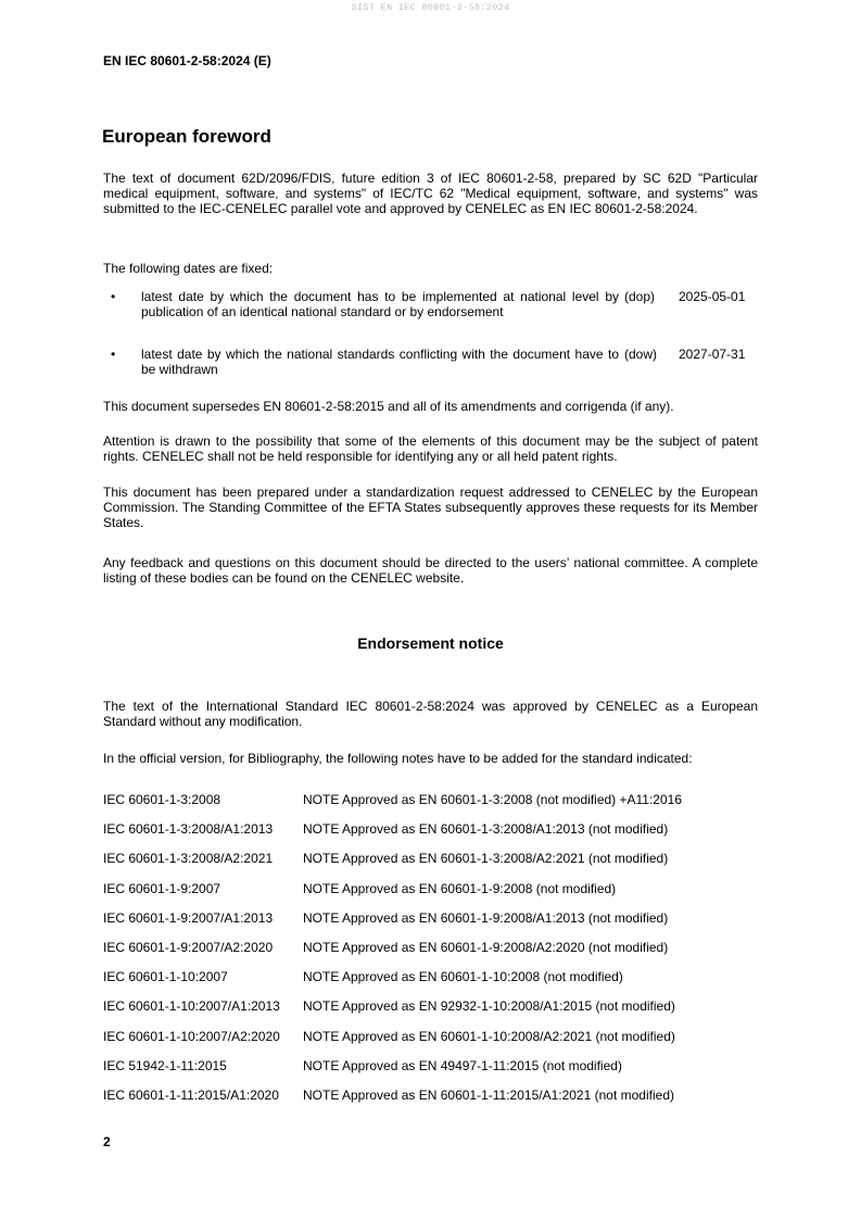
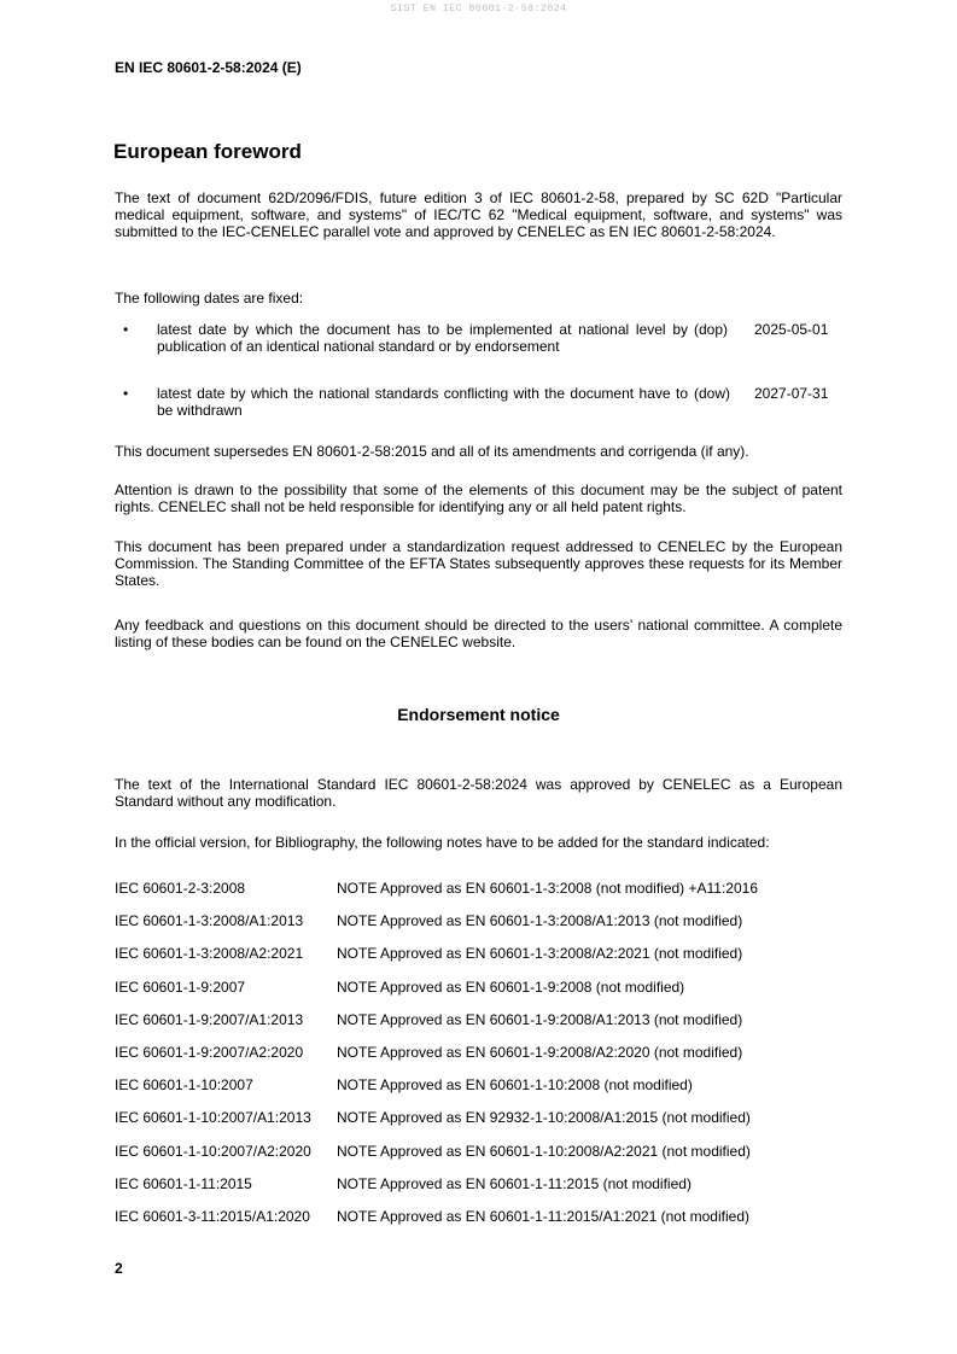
  SIST EN IEC 80601-2-58:2024
  EN IEC 80601-2-58:2024 (E)
  European foreword
  The text of document 62D/2096/FDIS, future edition 3 of IEC 80601-2-58, prepared by SC 62D "Particular medical equipment, software, and systems" of IEC/TC 62 "Medical equipment, software, and systems" was submitted to the IEC-CENELEC parallel vote and approved by CENELEC as EN IEC 80601-2-58:2024.
  The following dates are fixed:
  •
  latest date by which the document has to be implemented at national level by publication of an identical national standard or by endorsement
  (dop)
  2025-05-01
  •
  latest date by which the national standards conflicting with the document have to be withdrawn
  (dow)
  2027-07-31
  This document supersedes EN 80601-2-58:2015 and all of its amendments and corrigenda (if any).
  Attention is drawn to the possibility that some of the elements of this document may be the subject of patent rights. CENELEC shall not be held responsible for identifying any or all held patent rights.
  This document has been prepared under a standardization request addressed to CENELEC by the European Commission. The Standing Committee of the EFTA States subsequently approves these requests for its Member States.
  Any feedback and questions on this document should be directed to the users’ national committee. A complete listing of these bodies can be found on the CENELEC website.
  Endorsement notice
  The text of the International Standard IEC 80601-2-58:2024 was approved by CENELEC as a European Standard without any modification.
  In the official version, for Bibliography, the following notes have to be added for the standard indicated:
- IEC 60601-1-3:2008
+ IEC 60601-2-3:2008
  NOTE Approved as EN 60601-1-3:2008 (not modified) +A11:2016
  IEC 60601-1-3:2008/A1:2013
  NOTE Approved as EN 60601-1-3:2008/A1:2013 (not modified)
  IEC 60601-1-3:2008/A2:2021
  NOTE Approved as EN 60601-1-3:2008/A2:2021 (not modified)
  IEC 60601-1-9:2007
  NOTE Approved as EN 60601-1-9:2008 (not modified)
  IEC 60601-1-9:2007/A1:2013
  NOTE Approved as EN 60601-1-9:2008/A1:2013 (not modified)
  IEC 60601-1-9:2007/A2:2020
  NOTE Approved as EN 60601-1-9:2008/A2:2020 (not modified)
  IEC 60601-1-10:2007
  NOTE Approved as EN 60601-1-10:2008 (not modified)
  IEC 60601-1-10:2007/A1:2013
  NOTE Approved as EN 92932-1-10:2008/A1:2015 (not modified)
  IEC 60601-1-10:2007/A2:2020
  NOTE Approved as EN 60601-1-10:2008/A2:2021 (not modified)
- IEC 51942-1-11:2015
+ IEC 60601-1-11:2015
- NOTE Approved as EN 49497-1-11:2015 (not modified)
+ NOTE Approved as EN 60601-1-11:2015 (not modified)
- IEC 60601-1-11:2015/A1:2020
+ IEC 60601-3-11:2015/A1:2020
  NOTE Approved as EN 60601-1-11:2015/A1:2021 (not modified)
  2
